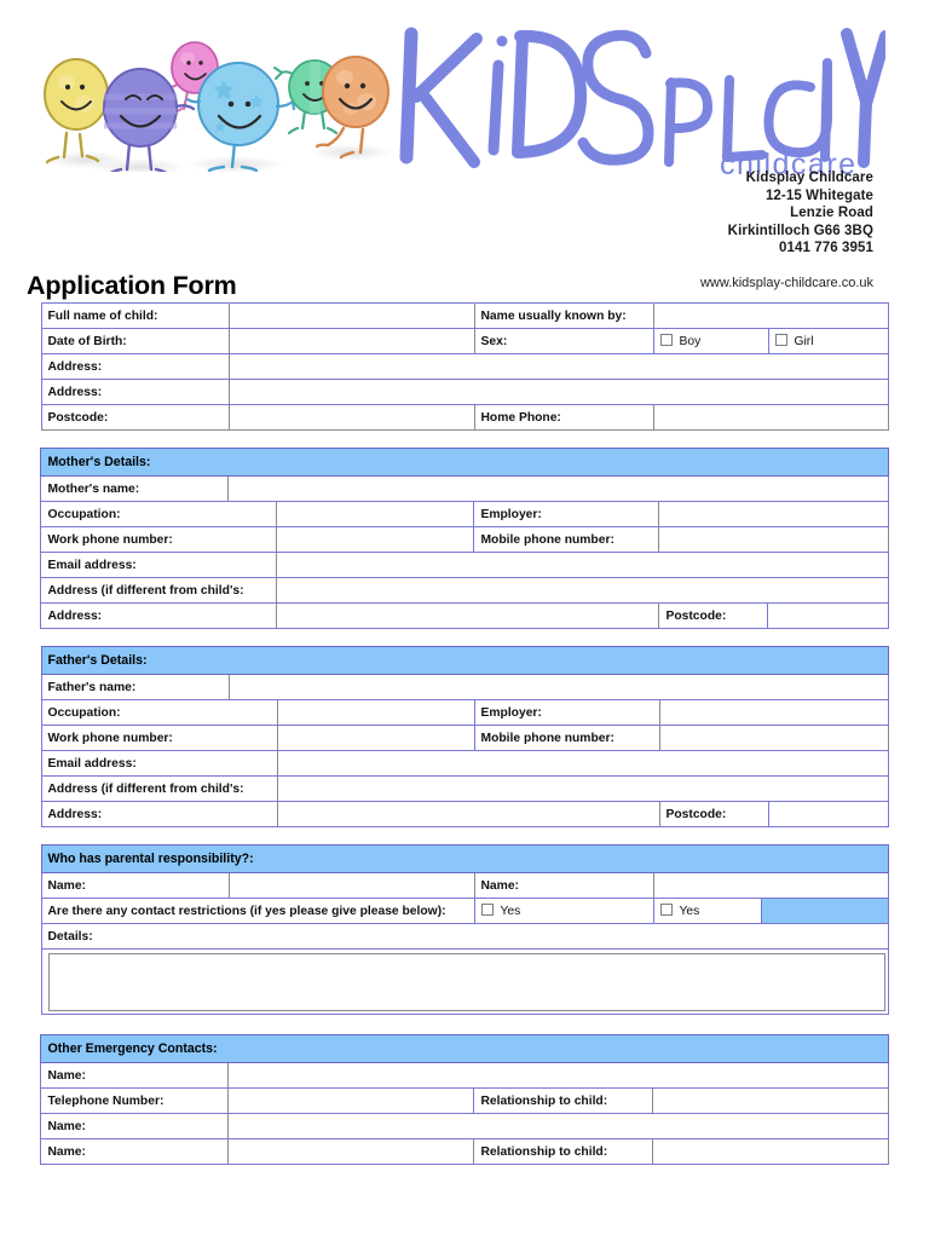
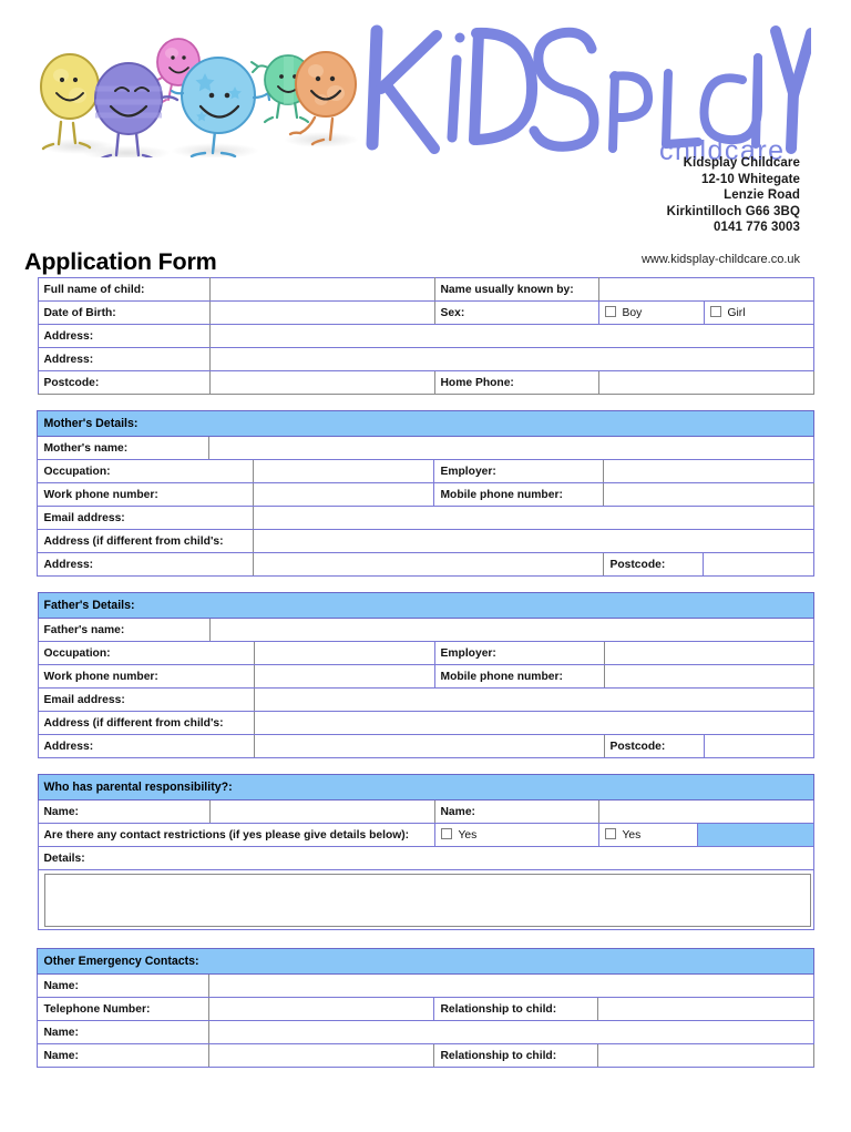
  childcare
  Kidsplay Childcare
- 12-15 Whitegate
+ 12-10 Whitegate
  Lenzie Road
  Kirkintilloch G66 3BQ
- 0141 776 3951
+ 0141 776 3003
  www.kidsplay-childcare.co.uk
  Application Form
  Full name of child:		Name usually known by:
  Date of Birth:		Sex:	Boy	Girl
  Address:
  Address:
  Postcode:		Home Phone:
  Mother's Details:
  Mother's name:
  Occupation:		Employer:
  Work phone number:		Mobile phone number:
  Email address:
  Address (if different from child's:
  Address:		Postcode:
  Father's Details:
  Father's name:
  Occupation:		Employer:
  Work phone number:		Mobile phone number:
  Email address:
  Address (if different from child's:
  Address:		Postcode:
  Who has parental responsibility?:
  Name:		Name:
- Are there any contact restrictions (if yes please give please below):	Yes	Yes
+ Are there any contact restrictions (if yes please give details below):	Yes	Yes
  Details:
  Other Emergency Contacts:
  Name:
  Telephone Number:		Relationship to child:
  Name:
  Name:		Relationship to child:
